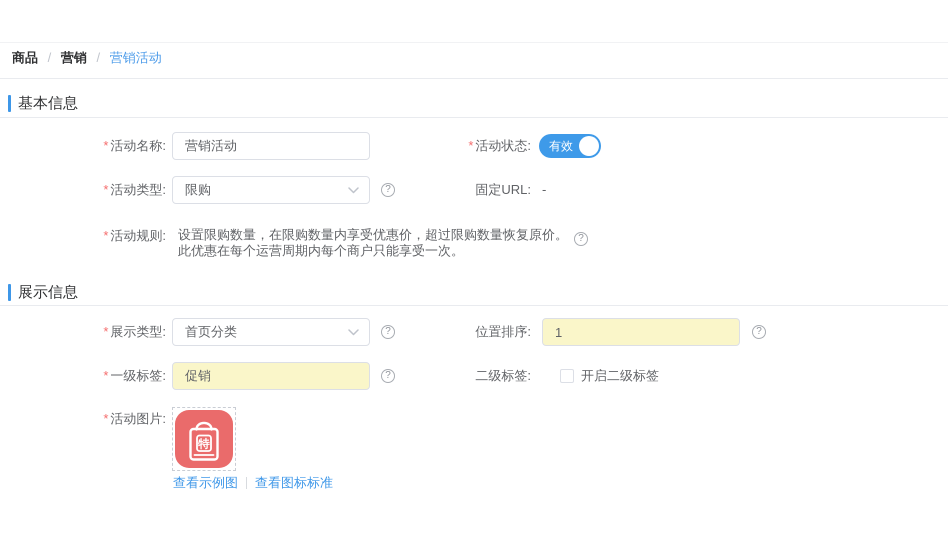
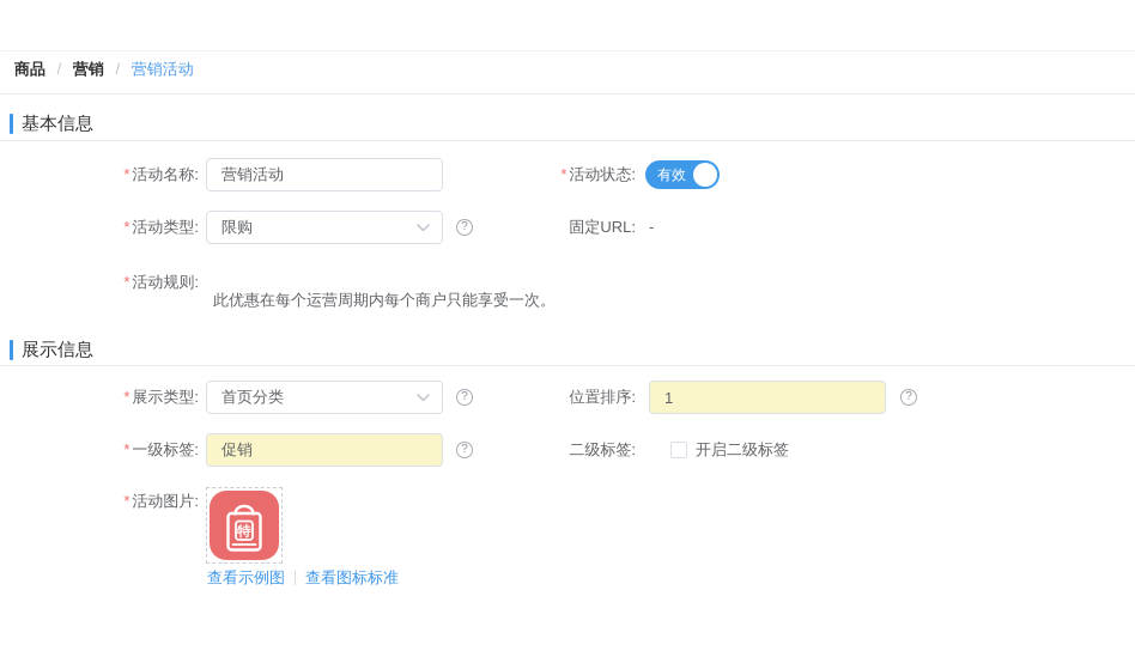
  商品 / 营销 / 营销活动
  基本信息
  * 活动名称:
  营销活动
  * 活动状态:
  有效
  * 活动类型:
  限购
  ?
  固定URL:
  -
  * 活动规则:
- 设置限购数量，在限购数量内享受优惠价，超过限购数量恢复原价。 ?
  此优惠在每个运营周期内每个商户只能享受一次。
  展示信息
  * 展示类型:
  首页分类
  ?
  位置排序:
  1
  ?
  * 一级标签:
  促销
  ?
  二级标签:
  开启二级标签
  * 活动图片:
  特
  查看示例图
  查看图标标准
